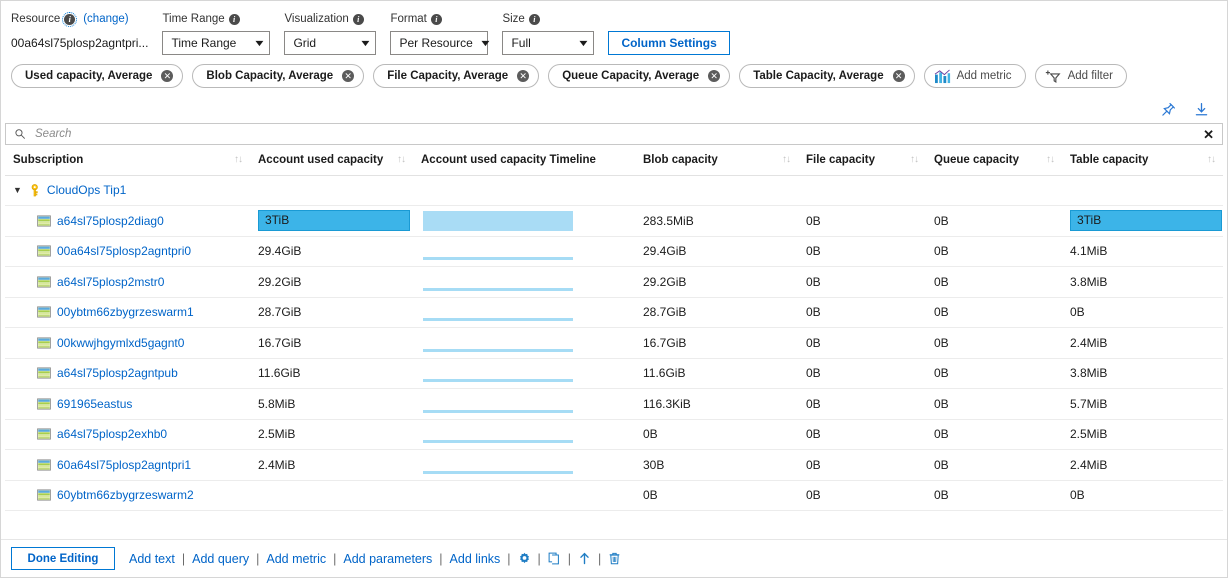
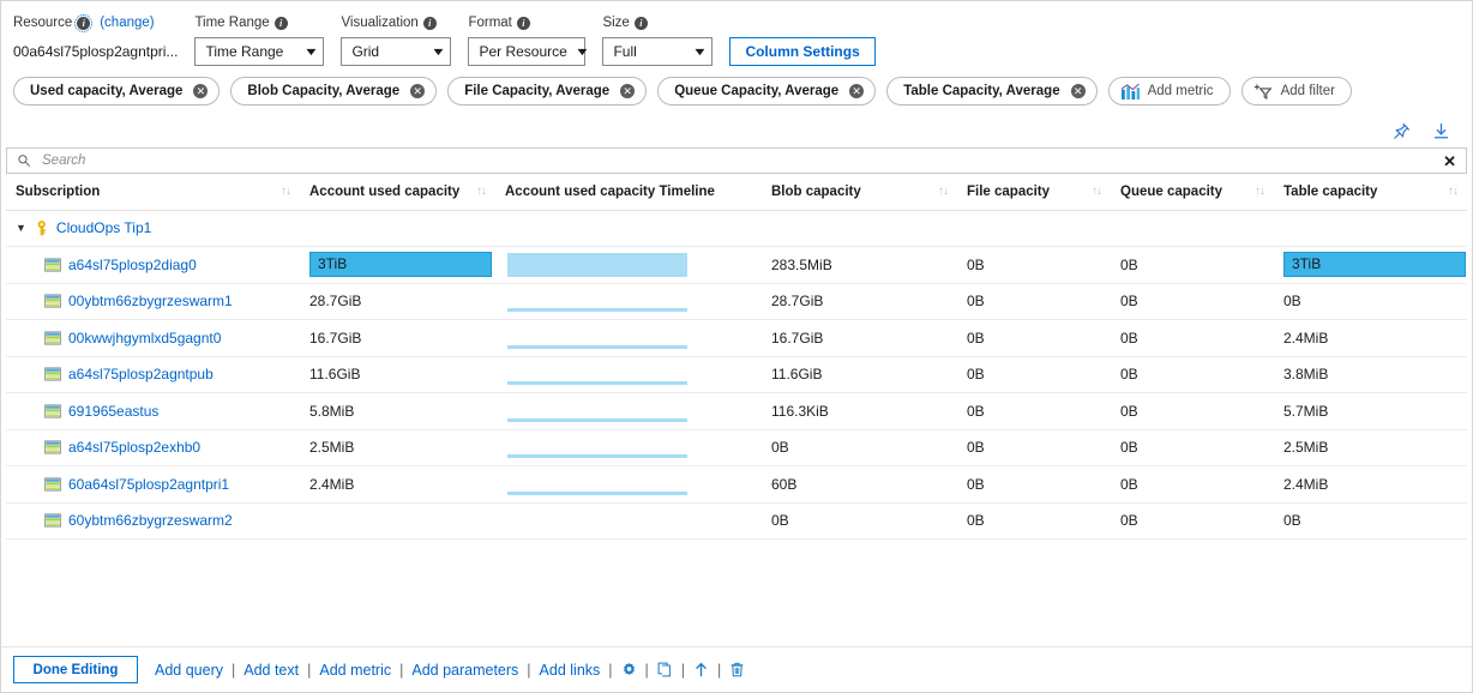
  Resource
  i
  (change)
  00a64sl75plosp2agntpri...
  Time Range
  i
  Time Range
  ▼
  Visualization
  i
  Grid
  ▼
  Format
  i
  Per Resource
  ▼
  Size
  i
  Full
  ▼
  Column Settings
  Used capacity, Average
  ✕
  Blob Capacity, Average
  ✕
  File Capacity, Average
  ✕
  Queue Capacity, Average
  ✕
  Table Capacity, Average
  ✕
  Add metric
  Add filter
  Search
  ✕
  Subscription ↑↓	Account used capacity ↑↓	Account used capacity Timeline	Blob capacity ↑↓	File capacity ↑↓	Queue capacity ↑↓	Table capacity ↑↓
  ▼ CloudOps Tip1
  a64sl75plosp2diag0	3TiB		283.5MiB	0B	0B	3TiB
- 00a64sl75plosp2agntpri0	29.4GiB		29.4GiB	0B	0B	4.1MiB
- a64sl75plosp2mstr0	29.2GiB		29.2GiB	0B	0B	3.8MiB
  00ybtm66zbygrzeswarm1	28.7GiB		28.7GiB	0B	0B	0B
  00kwwjhgymlxd5gagnt0	16.7GiB		16.7GiB	0B	0B	2.4MiB
  a64sl75plosp2agntpub	11.6GiB		11.6GiB	0B	0B	3.8MiB
  691965eastus	5.8MiB		116.3KiB	0B	0B	5.7MiB
  a64sl75plosp2exhb0	2.5MiB		0B	0B	0B	2.5MiB
- 60a64sl75plosp2agntpri1	2.4MiB		30B	0B	0B	2.4MiB
+ 60a64sl75plosp2agntpri1	2.4MiB		60B	0B	0B	2.4MiB
  60ybtm66zbygrzeswarm2			0B	0B	0B	0B
  Done Editing
- Add text
+ Add query
  |
- Add query
+ Add text
  |
  Add metric
  |
  Add parameters
  |
  Add links
  |
  |
  |
  |
